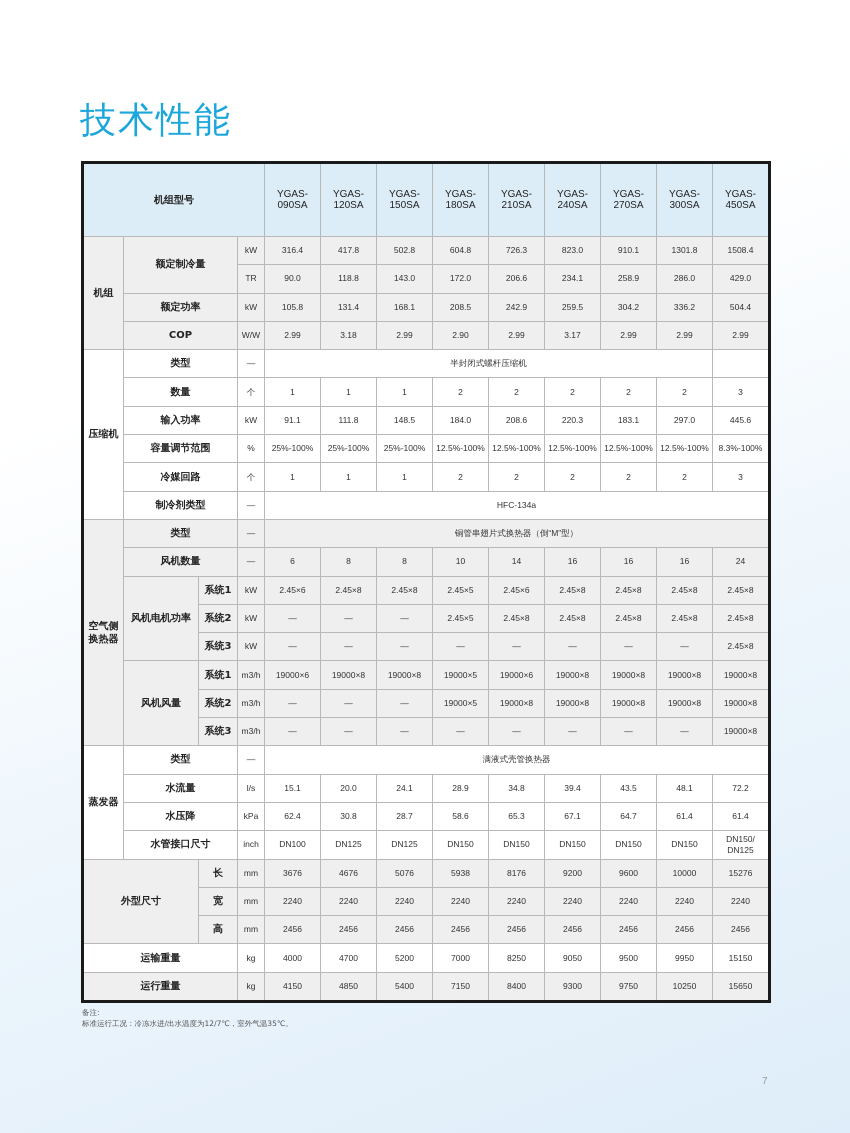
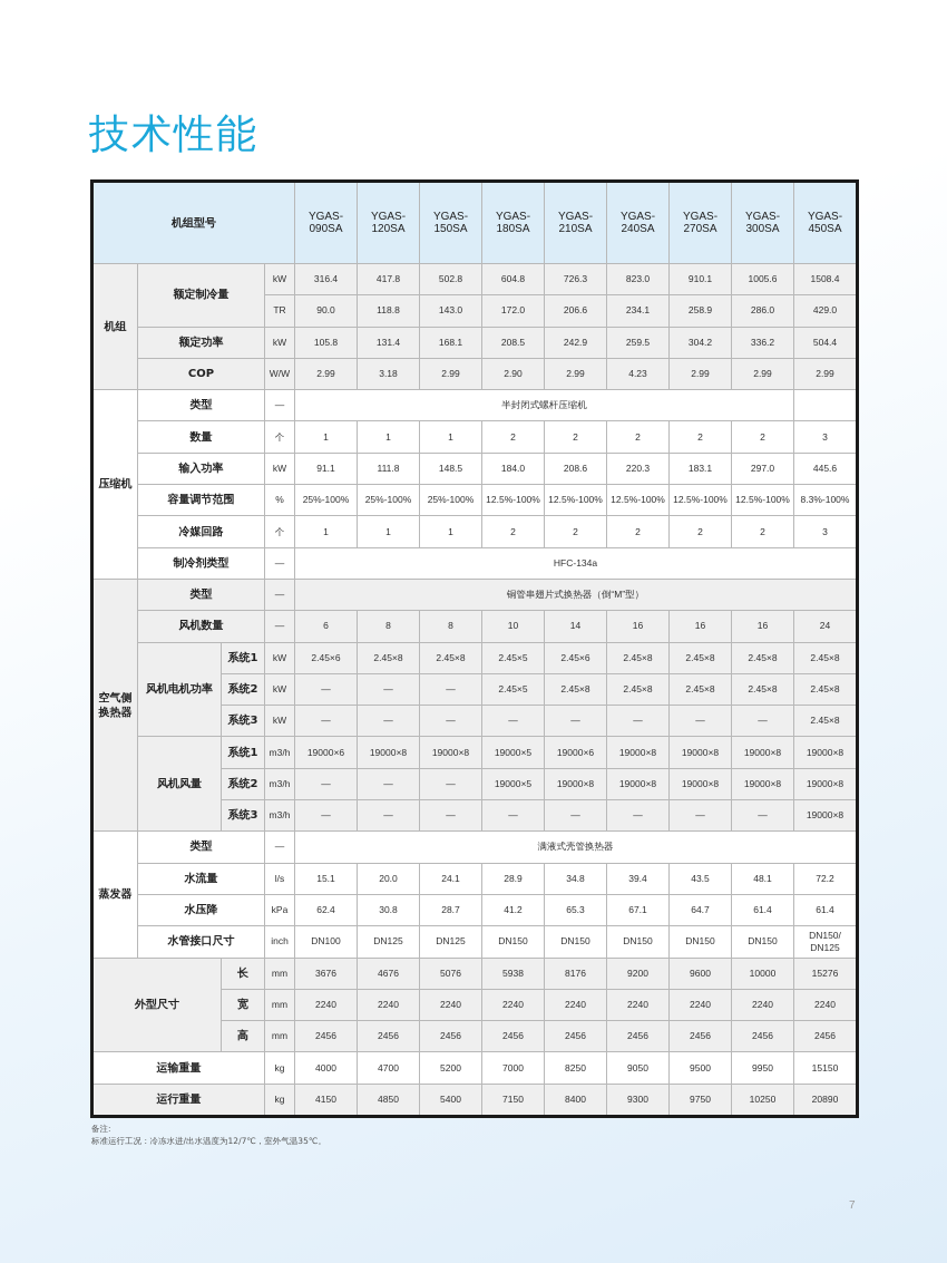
  技术性能
  机组型号	YGAS-090SA	YGAS-120SA	YGAS-150SA	YGAS-180SA	YGAS-210SA	YGAS-240SA	YGAS-270SA	YGAS-300SA	YGAS-450SA
- 机组	额定制冷量	kW	316.4	417.8	502.8	604.8	726.3	823.0	910.1	1301.8	1508.4
+ 机组	额定制冷量	kW	316.4	417.8	502.8	604.8	726.3	823.0	910.1	1005.6	1508.4
  TR	90.0	118.8	143.0	172.0	206.6	234.1	258.9	286.0	429.0
  额定功率	kW	105.8	131.4	168.1	208.5	242.9	259.5	304.2	336.2	504.4
- COP	W/W	2.99	3.18	2.99	2.90	2.99	3.17	2.99	2.99	2.99
+ COP	W/W	2.99	3.18	2.99	2.90	2.99	4.23	2.99	2.99	2.99
  压缩机	类型	—	半封闭式螺杆压缩机
  数量	个	1	1	1	2	2	2	2	2	3
  输入功率	kW	91.1	111.8	148.5	184.0	208.6	220.3	183.1	297.0	445.6
  容量调节范围	%	25%-100%	25%-100%	25%-100%	12.5%-100%	12.5%-100%	12.5%-100%	12.5%-100%	12.5%-100%	8.3%-100%
  冷媒回路	个	1	1	1	2	2	2	2	2	3
  制冷剂类型	—	HFC-134a
  空气侧换热器	类型	—	铜管串翅片式换热器（倒“M”型）
  风机数量	—	6	8	8	10	14	16	16	16	24
  风机电机功率	系统1	kW	2.45×6	2.45×8	2.45×8	2.45×5	2.45×6	2.45×8	2.45×8	2.45×8	2.45×8
  系统2	kW	—	—	—	2.45×5	2.45×8	2.45×8	2.45×8	2.45×8	2.45×8
  系统3	kW	—	—	—	—	—	—	—	—	2.45×8
  风机风量	系统1	m3/h	19000×6	19000×8	19000×8	19000×5	19000×6	19000×8	19000×8	19000×8	19000×8
  系统2	m3/h	—	—	—	19000×5	19000×8	19000×8	19000×8	19000×8	19000×8
  系统3	m3/h	—	—	—	—	—	—	—	—	19000×8
  蒸发器	类型	—	满液式壳管换热器
  水流量	l/s	15.1	20.0	24.1	28.9	34.8	39.4	43.5	48.1	72.2
- 水压降	kPa	62.4	30.8	28.7	58.6	65.3	67.1	64.7	61.4	61.4
+ 水压降	kPa	62.4	30.8	28.7	41.2	65.3	67.1	64.7	61.4	61.4
  水管接口尺寸	inch	DN100	DN125	DN125	DN150	DN150	DN150	DN150	DN150	DN150/DN125
  外型尺寸	长	mm	3676	4676	5076	5938	8176	9200	9600	10000	15276
  宽	mm	2240	2240	2240	2240	2240	2240	2240	2240	2240
  高	mm	2456	2456	2456	2456	2456	2456	2456	2456	2456
  运输重量	kg	4000	4700	5200	7000	8250	9050	9500	9950	15150
- 运行重量	kg	4150	4850	5400	7150	8400	9300	9750	10250	15650
+ 运行重量	kg	4150	4850	5400	7150	8400	9300	9750	10250	20890
  备注:
  标准运行工况：冷冻水进/出水温度为12/7℃，室外气温35℃。
  7
